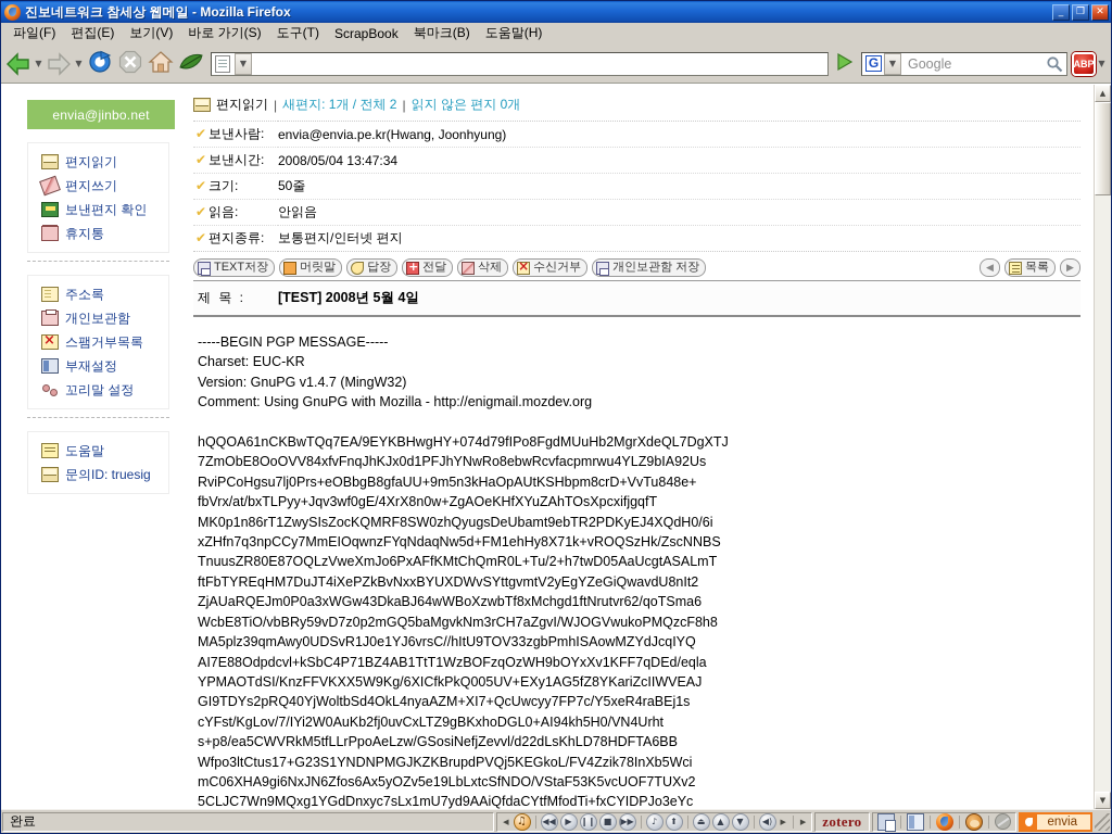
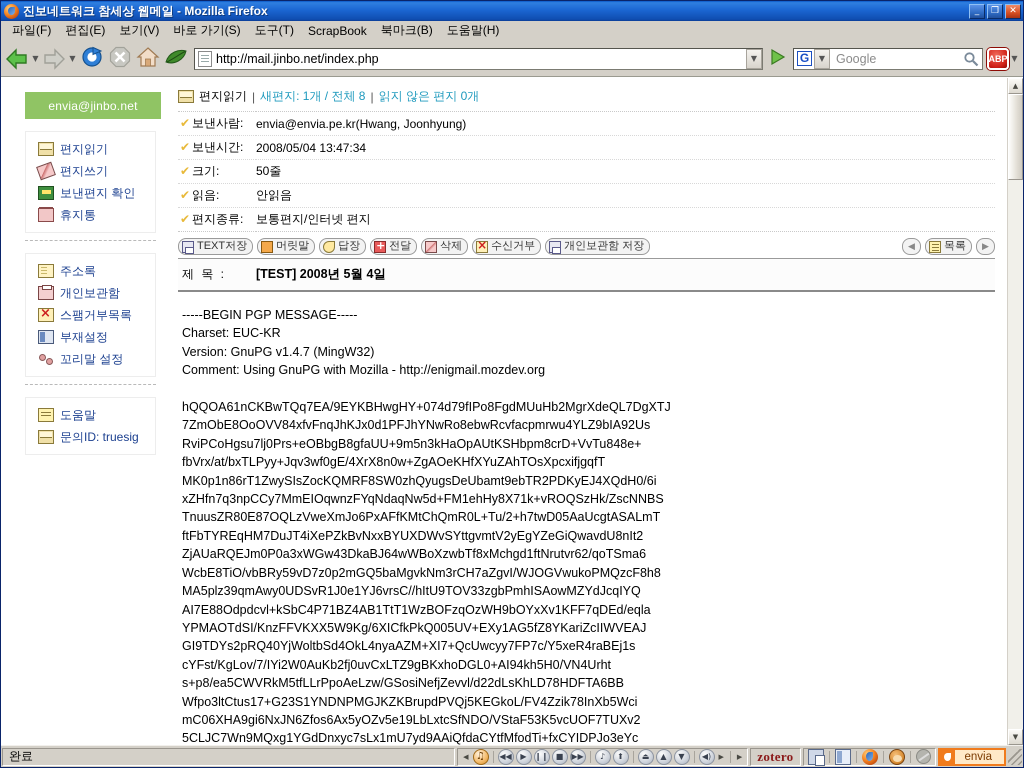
  진보네트워크 참세상 웹메일 - Mozilla Firefox
  _
  ❐
  ✕
  파일(F)
  편집(E)
  보기(V)
  바로 가기(S)
  도구(T)
  ScrapBook
  북마크(B)
  도움말(H)
  ▼
  ▼
+ http://mail.jinbo.net/index.php
  ▼
  G
  ▼
  Google
  ABP
  ▼
  envia@jinbo.net
  편지읽기
  편지쓰기
  보낸편지 확인
  휴지통
  주소록
  개인보관함
  스팸거부목록
  부재설정
  꼬리말 설정
  도움말
  문의ID: truesig
  편지읽기
  |
- 새편지: 1개 / 전체 2
+ 새편지: 1개 / 전체 8
  |
  읽지 않은 편지 0개
  ✔ 보낸사람:	envia@envia.pe.kr(Hwang, Joonhyung)
  ✔ 보낸시간:	2008/05/04 13:47:34
  ✔ 크기:	50줄
  ✔ 읽음:	안읽음
  ✔ 편지종류:	보통편지/인터넷 편지
  TEXT저장
  머릿말
  답장
  전달
  삭제
  수신거부
  개인보관함 저장
  ◀
  목록
  ▶
  제 목 :
  [TEST] 2008년 5월 4일
  -----BEGIN PGP MESSAGE-----
  Charset: EUC-KR
  Version: GnuPG v1.4.7 (MingW32)
  Comment: Using GnuPG with Mozilla - http://enigmail.mozdev.org
  hQQOA61nCKBwTQq7EA/9EYKBHwgHY+074d79fIPo8FgdMUuHb2MgrXdeQL7DgXTJ
  7ZmObE8OoOVV84xfvFnqJhKJx0d1PFJhYNwRo8ebwRcvfacpmrwu4YLZ9bIA92Us
  RviPCoHgsu7lj0Prs+eOBbgB8gfaUU+9m5n3kHaOpAUtKSHbpm8crD+VvTu848e+
  fbVrx/at/bxTLPyy+Jqv3wf0gE/4XrX8n0w+ZgAOeKHfXYuZAhTOsXpcxifjgqfT
  MK0p1n86rT1ZwySIsZocKQMRF8SW0zhQyugsDeUbamt9ebTR2PDKyEJ4XQdH0/6i
  xZHfn7q3npCCy7MmEIOqwnzFYqNdaqNw5d+FM1ehHy8X71k+vROQSzHk/ZscNNBS
  TnuusZR80E87OQLzVweXmJo6PxAFfKMtChQmR0L+Tu/2+h7twD05AaUcgtASALmT
  ftFbTYREqHM7DuJT4iXePZkBvNxxBYUXDWvSYttgvmtV2yEgYZeGiQwavdU8nIt2
  ZjAUaRQEJm0P0a3xWGw43DkaBJ64wWBoXzwbTf8xMchgd1ftNrutvr62/qoTSma6
  WcbE8TiO/vbBRy59vD7z0p2mGQ5baMgvkNm3rCH7aZgvI/WJOGVwukoPMQzcF8h8
  MA5plz39qmAwy0UDSvR1J0e1YJ6vrsC//hItU9TOV33zgbPmhISAowMZYdJcqIYQ
  AI7E88Odpdcvl+kSbC4P71BZ4AB1TtT1WzBOFzqOzWH9bOYxXv1KFF7qDEd/eqla
  YPMAOTdSI/KnzFFVKXX5W9Kg/6XICfkPkQ005UV+EXy1AG5fZ8YKariZcIIWVEAJ
  GI9TDYs2pRQ40YjWoltbSd4OkL4nyaAZM+XI7+QcUwcyy7FP7c/Y5xeR4raBEj1s
  cYFst/KgLov/7/IYi2W0AuKb2fj0uvCxLTZ9gBKxhoDGL0+AI94kh5H0/VN4Urht
  s+p8/ea5CWVRkM5tfLLrPpoAeLzw/GSosiNefjZevvl/d22dLsKhLD78HDFTA6BB
  Wfpo3ltCtus17+G23S1YNDNPMGJKZKBrupdPVQj5KEGkoL/FV4Zzik78InXb5Wci
  mC06XHA9gi6NxJN6Zfos6Ax5yOZv5e19LbLxtcSfNDO/VStaF53K5vcUOF7TUXv2
  5CLJC7Wn9MQxg1YGdDnxyc7sLx1mU7yd9AAiQfdaCYtfMfodTi+fxCYIDPJo3eYc
  ▲
  ▼
  완료
  ◀
  ♫
  ◀◀
  ▶
  ❙❙
  ■
  ▶▶
  ♪
  ⬆
  ⏏
  ▲
  ▼
  ◀)
  ▶
  ▶
  zotero
  envia
